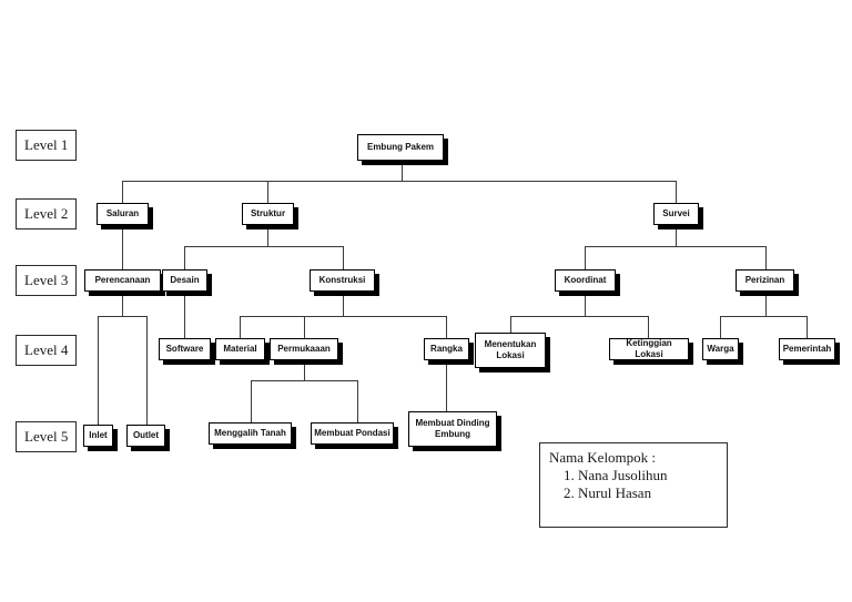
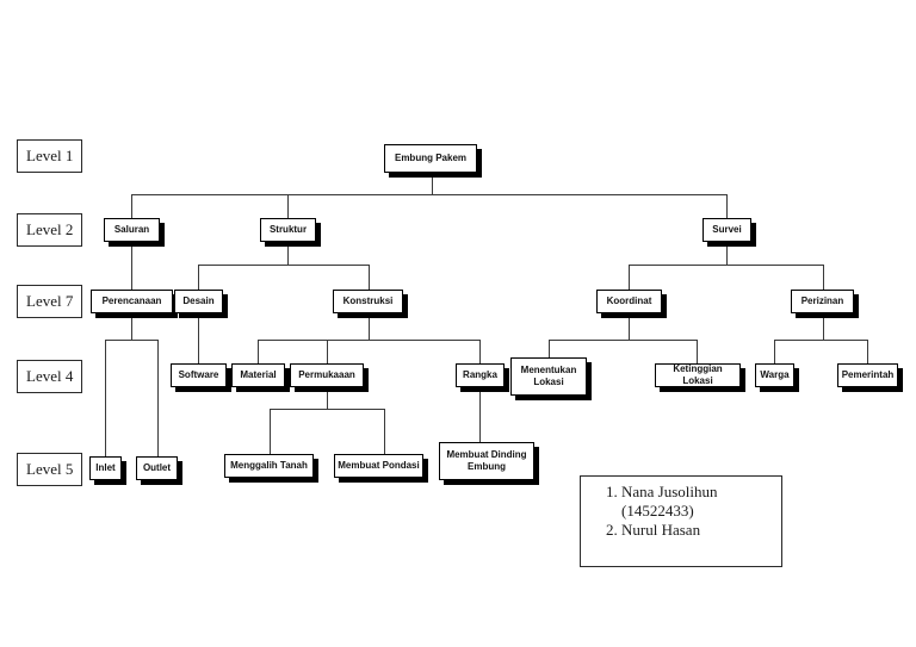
  Level 1
  Level 2
- Level 3
+ Level 7
  Level 4
  Level 5
  Embung Pakem
  Saluran
  Struktur
  Survei
  Perencanaan
  Desain
  Konstruksi
  Koordinat
  Perizinan
  Software
  Material
  Permukaaan
  Rangka
  Menentukan
  Lokasi
  Ketinggian Lokasi
  Warga
  Pemerintah
  Inlet
  Outlet
  Menggalih Tanah
  Membuat Pondasi
  Membuat Dinding
  Embung
- Nama Kelompok :
  Nana Jusolihun
+ (14522433)
  Nurul Hasan
